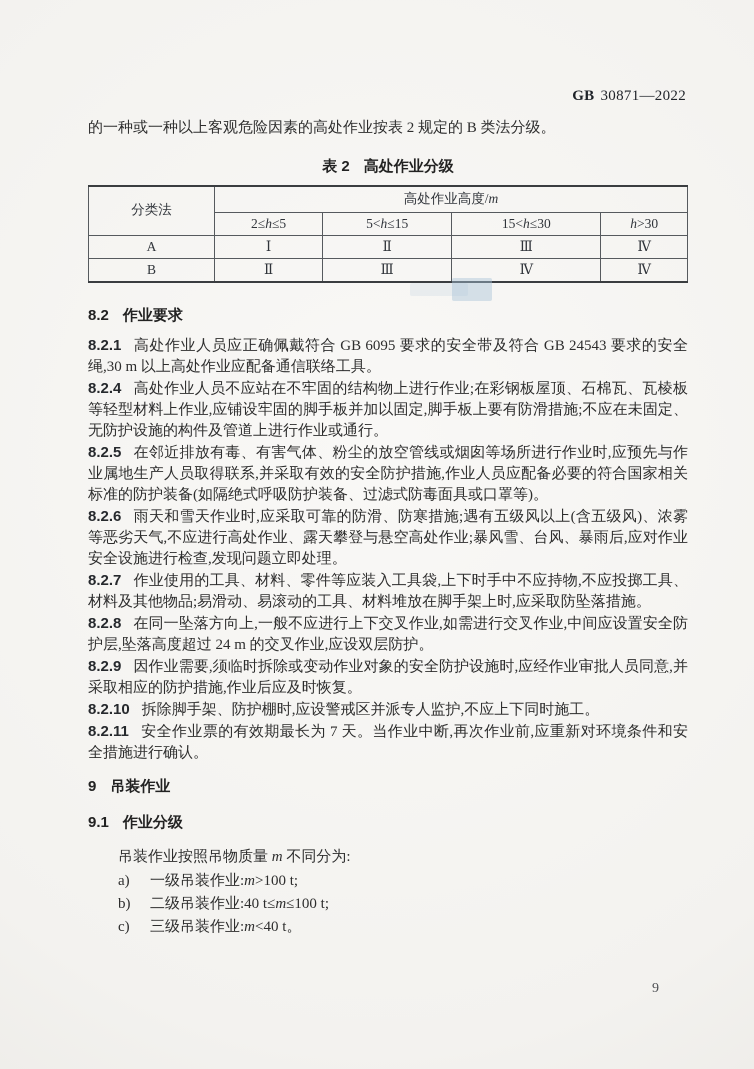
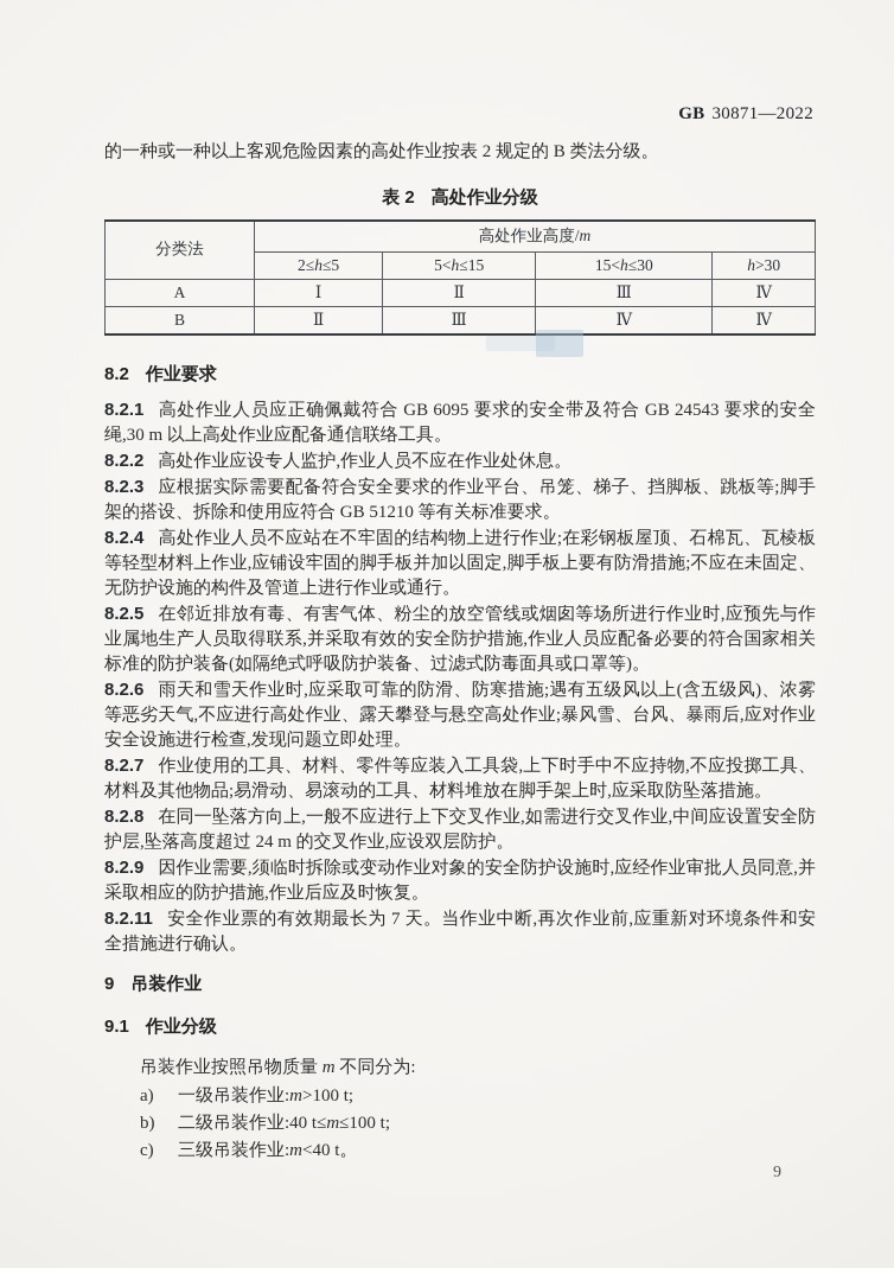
  GB 30871—2022
  的一种或一种以上客观危险因素的高处作业按表 2 规定的 B 类法分级。
  表 2 高处作业分级
  分类法	高处作业高度/m
  2≤h≤5	5<h≤15	15<h≤30	h>30
  A	Ⅰ	Ⅱ	Ⅲ	Ⅳ
  B	Ⅱ	Ⅲ	Ⅳ	Ⅳ
  8.2 作业要求
  8.2.1 高处作业人员应正确佩戴符合 GB 6095 要求的安全带及符合 GB 24543 要求的安全绳,30 m 以上高处作业应配备通信联络工具。
+ 8.2.2 高处作业应设专人监护,作业人员不应在作业处休息。
+ 8.2.3 应根据实际需要配备符合安全要求的作业平台、吊笼、梯子、挡脚板、跳板等;脚手架的搭设、拆除和使用应符合 GB 51210 等有关标准要求。
  8.2.4 高处作业人员不应站在不牢固的结构物上进行作业;在彩钢板屋顶、石棉瓦、瓦棱板等轻型材料上作业,应铺设牢固的脚手板并加以固定,脚手板上要有防滑措施;不应在未固定、无防护设施的构件及管道上进行作业或通行。
  8.2.5 在邻近排放有毒、有害气体、粉尘的放空管线或烟囱等场所进行作业时,应预先与作业属地生产人员取得联系,并采取有效的安全防护措施,作业人员应配备必要的符合国家相关标准的防护装备(如隔绝式呼吸防护装备、过滤式防毒面具或口罩等)。
  8.2.6 雨天和雪天作业时,应采取可靠的防滑、防寒措施;遇有五级风以上(含五级风)、浓雾等恶劣天气,不应进行高处作业、露天攀登与悬空高处作业;暴风雪、台风、暴雨后,应对作业安全设施进行检查,发现问题立即处理。
  8.2.7 作业使用的工具、材料、零件等应装入工具袋,上下时手中不应持物,不应投掷工具、材料及其他物品;易滑动、易滚动的工具、材料堆放在脚手架上时,应采取防坠落措施。
  8.2.8 在同一坠落方向上,一般不应进行上下交叉作业,如需进行交叉作业,中间应设置安全防护层,坠落高度超过 24 m 的交叉作业,应设双层防护。
  8.2.9 因作业需要,须临时拆除或变动作业对象的安全防护设施时,应经作业审批人员同意,并采取相应的防护措施,作业后应及时恢复。
- 8.2.10 拆除脚手架、防护棚时,应设警戒区并派专人监护,不应上下同时施工。
  8.2.11 安全作业票的有效期最长为 7 天。当作业中断,再次作业前,应重新对环境条件和安全措施进行确认。
  9 吊装作业
  9.1 作业分级
  吊装作业按照吊物质量 m 不同分为:
  a) 一级吊装作业:m>100 t;
  b) 二级吊装作业:40 t≤m≤100 t;
  c) 三级吊装作业:m<40 t。
  9
